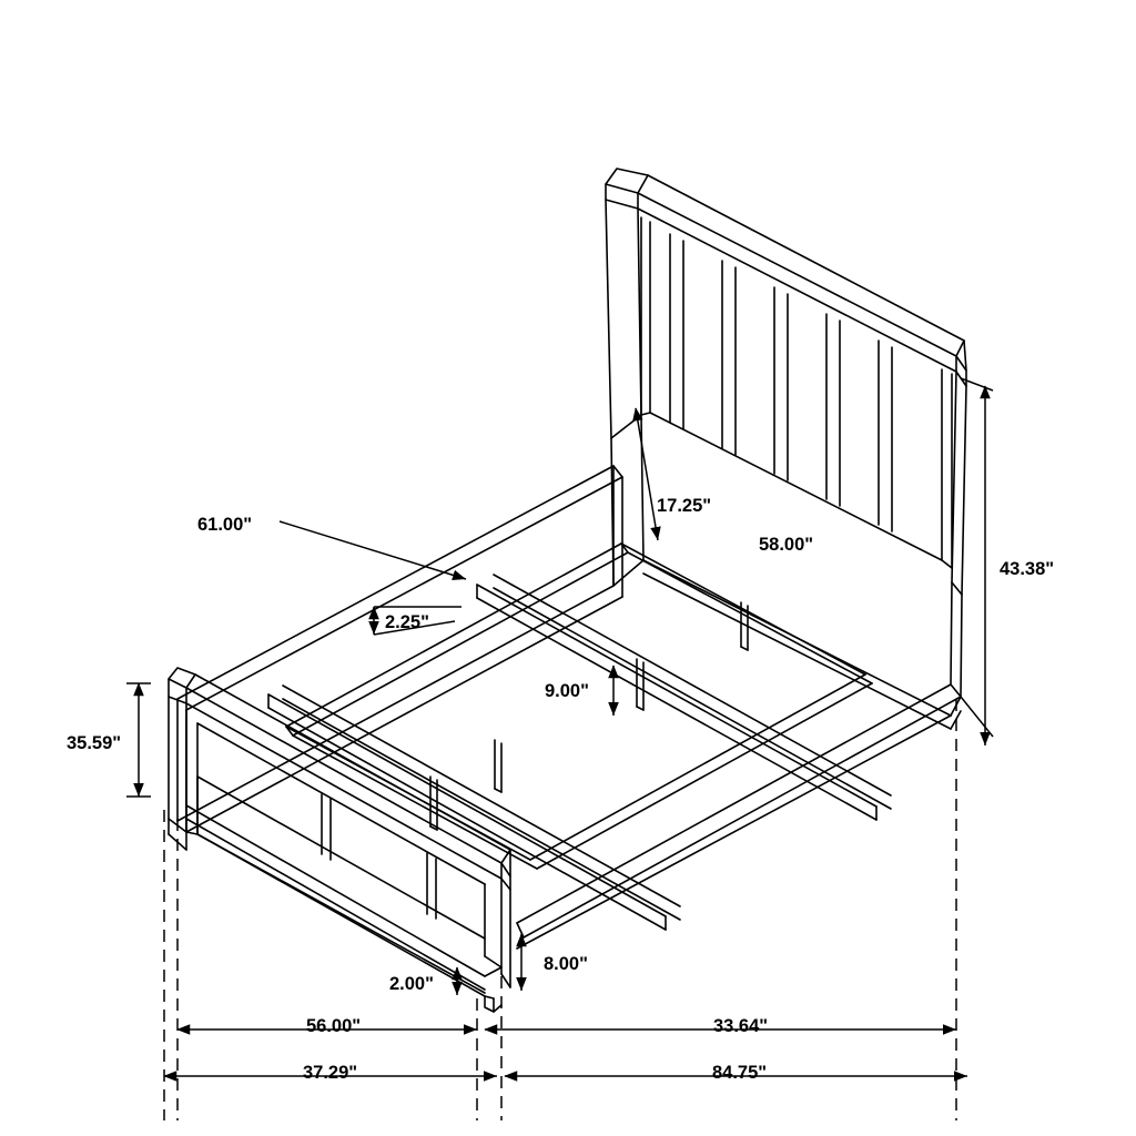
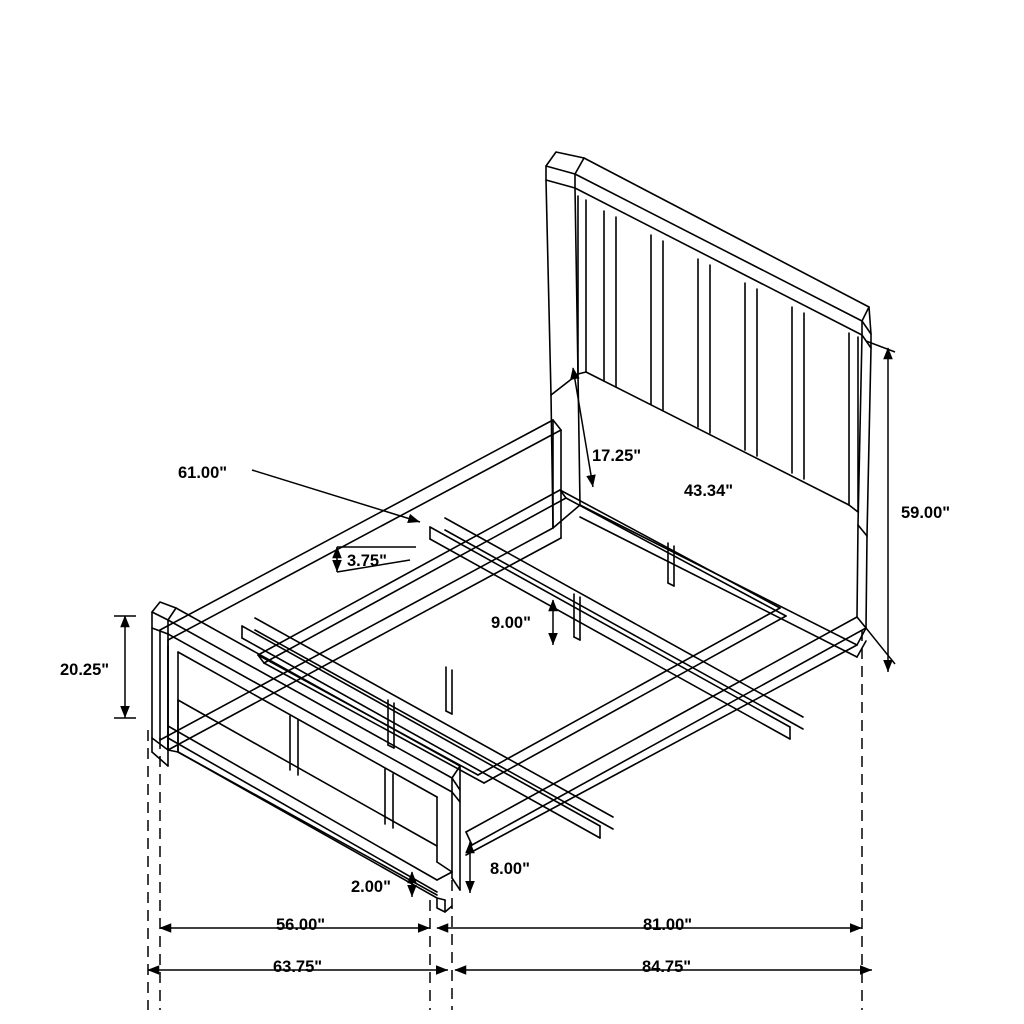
  61.00"
- 2.25"
+ 3.75"
  17.25"
- 58.00"
+ 43.34"
- 43.38"
+ 59.00"
  9.00"
- 35.59"
+ 20.25"
  8.00"
  2.00"
  56.00"
- 33.64"
+ 81.00"
- 37.29"
+ 63.75"
  84.75"
